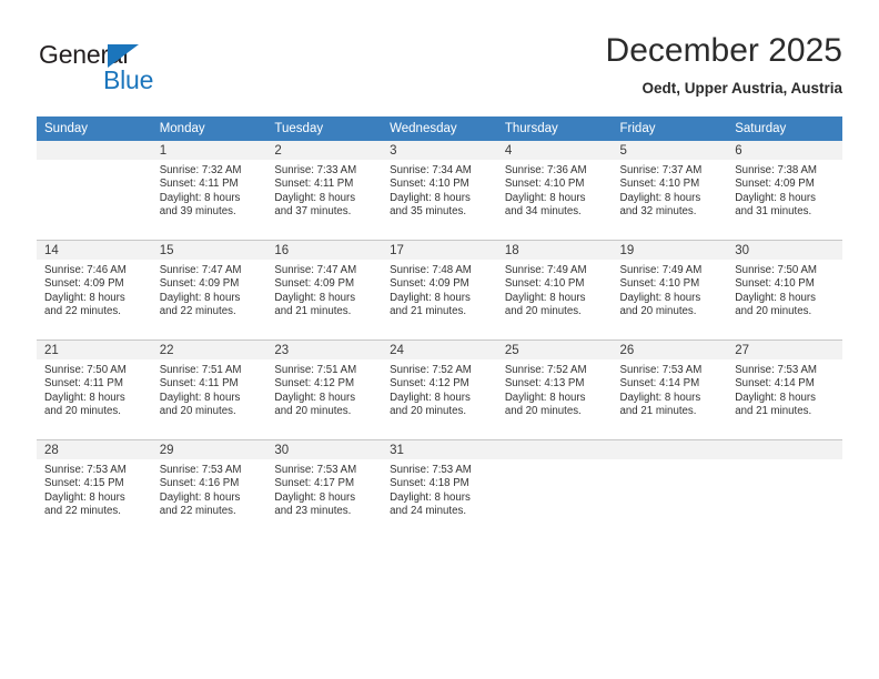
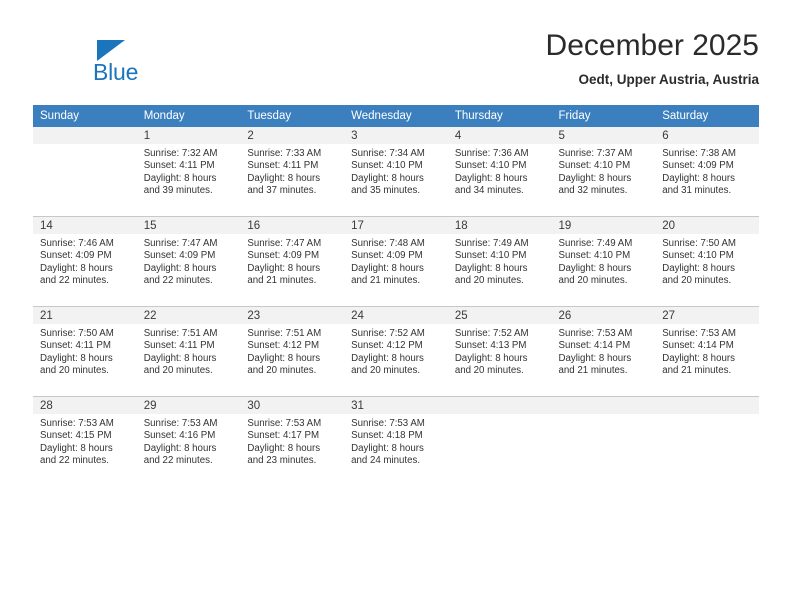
- General
  Blue
  December 2025
  Oedt, Upper Austria, Austria
  Sunday	Monday	Tuesday	Wednesday	Thursday	Friday	Saturday
  	1Sunrise: 7:32 AMSunset: 4:11 PMDaylight: 8 hoursand 39 minutes.	2Sunrise: 7:33 AMSunset: 4:11 PMDaylight: 8 hoursand 37 minutes.	3Sunrise: 7:34 AMSunset: 4:10 PMDaylight: 8 hoursand 35 minutes.	4Sunrise: 7:36 AMSunset: 4:10 PMDaylight: 8 hoursand 34 minutes.	5Sunrise: 7:37 AMSunset: 4:10 PMDaylight: 8 hoursand 32 minutes.	6Sunrise: 7:38 AMSunset: 4:09 PMDaylight: 8 hoursand 31 minutes.
- 14Sunrise: 7:46 AMSunset: 4:09 PMDaylight: 8 hoursand 22 minutes.	15Sunrise: 7:47 AMSunset: 4:09 PMDaylight: 8 hoursand 22 minutes.	16Sunrise: 7:47 AMSunset: 4:09 PMDaylight: 8 hoursand 21 minutes.	17Sunrise: 7:48 AMSunset: 4:09 PMDaylight: 8 hoursand 21 minutes.	18Sunrise: 7:49 AMSunset: 4:10 PMDaylight: 8 hoursand 20 minutes.	19Sunrise: 7:49 AMSunset: 4:10 PMDaylight: 8 hoursand 20 minutes.	30Sunrise: 7:50 AMSunset: 4:10 PMDaylight: 8 hoursand 20 minutes.
+ 14Sunrise: 7:46 AMSunset: 4:09 PMDaylight: 8 hoursand 22 minutes.	15Sunrise: 7:47 AMSunset: 4:09 PMDaylight: 8 hoursand 22 minutes.	16Sunrise: 7:47 AMSunset: 4:09 PMDaylight: 8 hoursand 21 minutes.	17Sunrise: 7:48 AMSunset: 4:09 PMDaylight: 8 hoursand 21 minutes.	18Sunrise: 7:49 AMSunset: 4:10 PMDaylight: 8 hoursand 20 minutes.	19Sunrise: 7:49 AMSunset: 4:10 PMDaylight: 8 hoursand 20 minutes.	20Sunrise: 7:50 AMSunset: 4:10 PMDaylight: 8 hoursand 20 minutes.
  21Sunrise: 7:50 AMSunset: 4:11 PMDaylight: 8 hoursand 20 minutes.	22Sunrise: 7:51 AMSunset: 4:11 PMDaylight: 8 hoursand 20 minutes.	23Sunrise: 7:51 AMSunset: 4:12 PMDaylight: 8 hoursand 20 minutes.	24Sunrise: 7:52 AMSunset: 4:12 PMDaylight: 8 hoursand 20 minutes.	25Sunrise: 7:52 AMSunset: 4:13 PMDaylight: 8 hoursand 20 minutes.	26Sunrise: 7:53 AMSunset: 4:14 PMDaylight: 8 hoursand 21 minutes.	27Sunrise: 7:53 AMSunset: 4:14 PMDaylight: 8 hoursand 21 minutes.
  28Sunrise: 7:53 AMSunset: 4:15 PMDaylight: 8 hoursand 22 minutes.	29Sunrise: 7:53 AMSunset: 4:16 PMDaylight: 8 hoursand 22 minutes.	30Sunrise: 7:53 AMSunset: 4:17 PMDaylight: 8 hoursand 23 minutes.	31Sunrise: 7:53 AMSunset: 4:18 PMDaylight: 8 hoursand 24 minutes.
